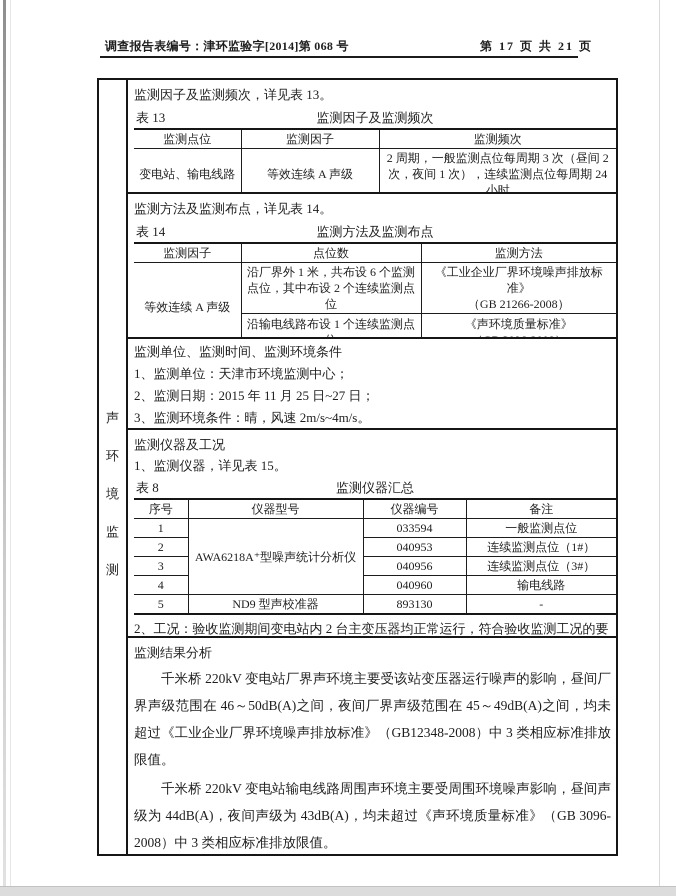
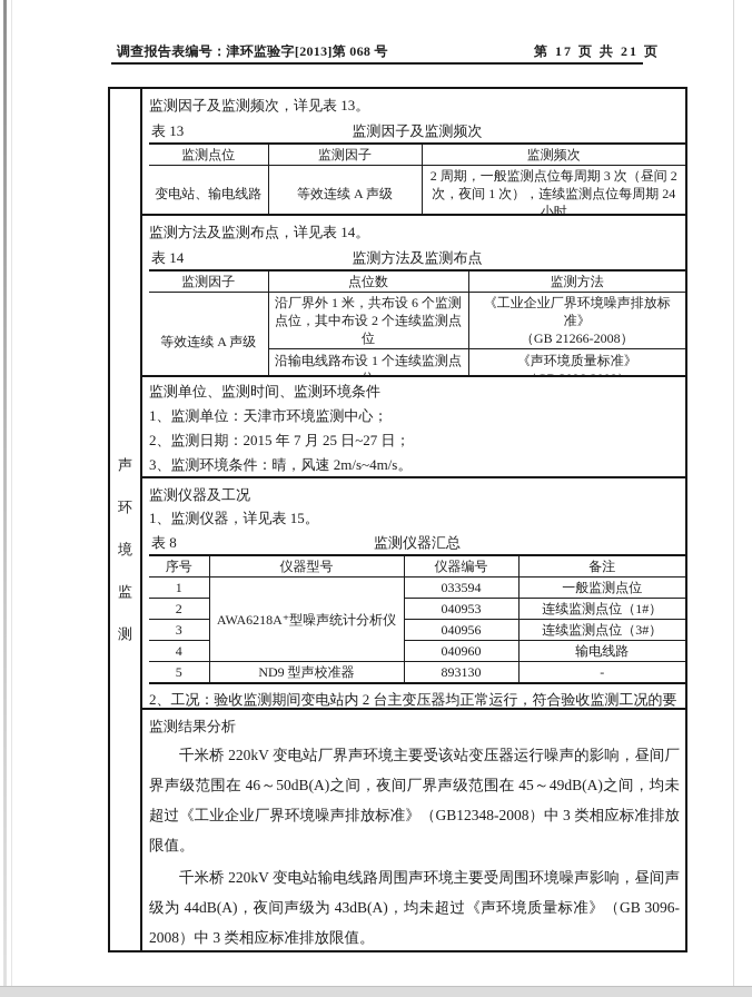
- 调查报告表编号：津环监验字[2014]第 068 号
+ 调查报告表编号：津环监验字[2013]第 068 号
  第 17 页 共 21 页
  声环境监测
  监测因子及监测频次，详见表 13。
  表 13
  监测因子及监测频次
  监测点位	监测因子	监测频次
  变电站、输电线路	等效连续 A 声级	2 周期，一般监测点位每周期 3 次（昼间 2 次，夜间 1 次），连续监测点位每周期 24 小时
  监测方法及监测布点，详见表 14。
  表 14
  监测方法及监测布点
  监测因子	点位数	监测方法
  等效连续 A 声级	沿厂界外 1 米，共布设 6 个监测点位，其中布设 2 个连续监测点位	《工业企业厂界环境噪声排放标准》 （GB 21266-2008）
  监测单位、监测时间、监测环境条件
  1、监测单位：天津市环境监测中心；
- 2、监测日期：2015 年 11 月 25 日~27 日；
+ 2、监测日期：2015 年 7 月 25 日~27 日；
  3、监测环境条件：晴，风速 2m/s~4m/s。
  监测仪器及工况
  1、监测仪器，详见表 15。
  表 8
  监测仪器汇总
  序号	仪器型号	仪器编号	备注
  1	AWA6218A⁺型噪声统计分析仪	033594	一般监测点位
  2	040953	连续监测点位（1#）
  3	040956	连续监测点位（3#）
  4	040960	输电线路
  5	ND9 型声校准器	893130	-
  2、工况：验收监测期间变电站内 2 台主变压器均正常运行，符合验收监测工况的要
  监测结果分析
  千米桥 220kV 变电站厂界声环境主要受该站变压器运行噪声的影响，昼间厂界声级范围在 46～50dB(A)之间，夜间厂界声级范围在 45～49dB(A)之间，均未超过《工业企业厂界环境噪声排放标准》（GB12348-2008）中 3 类相应标准排放限值。
  千米桥 220kV 变电站输电线路周围声环境主要受周围环境噪声影响，昼间声级为 44dB(A)，夜间声级为 43dB(A)，均未超过《声环境质量标准》（GB 3096-2008）中 3 类相应标准排放限值。
